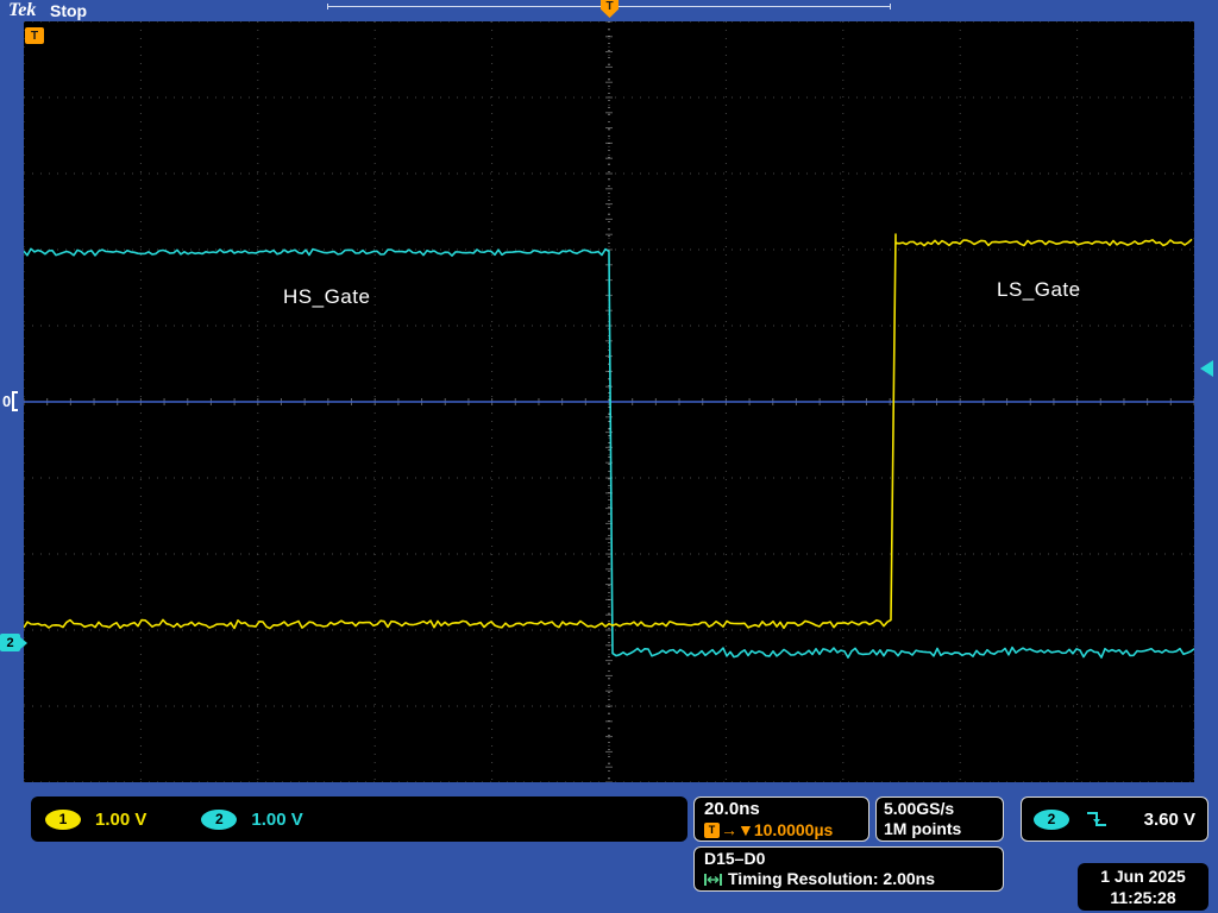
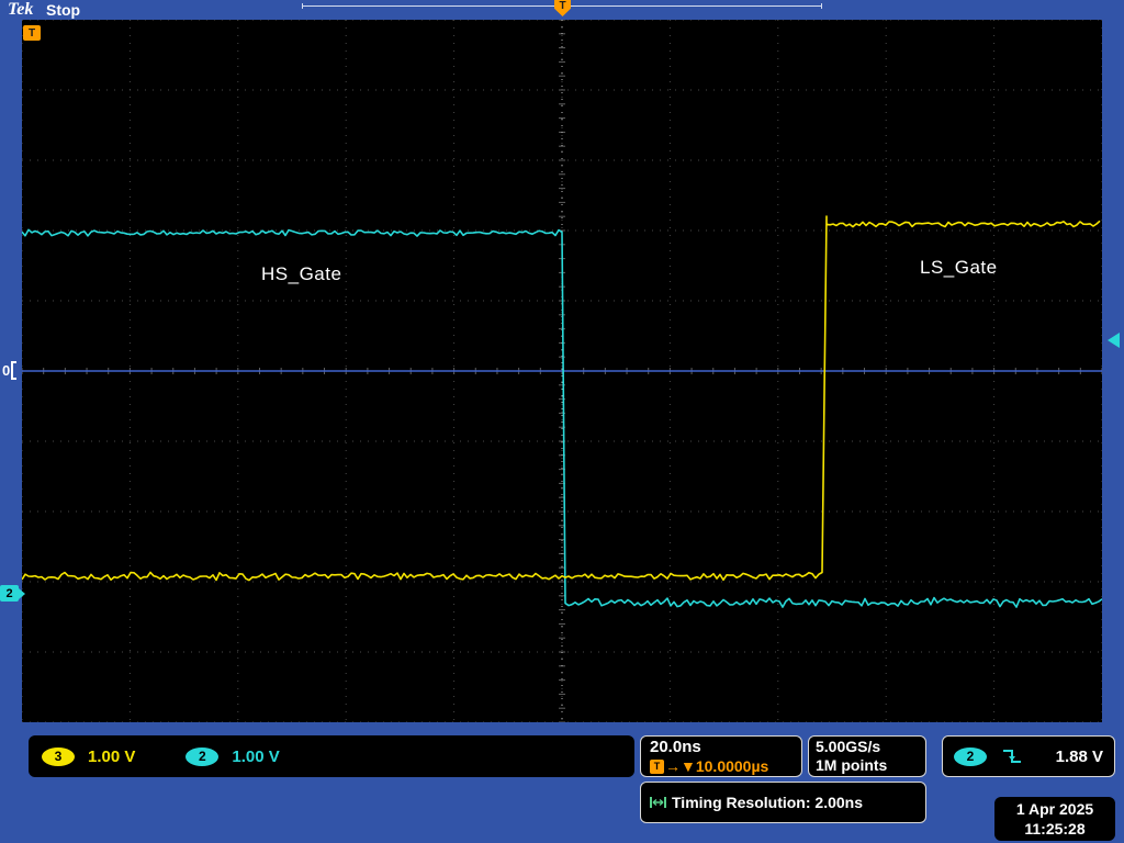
  Tek
  Stop
  T
  HS_Gate
  LS_Gate
  T
  0
  2
- 1
+ 3
  1.00 V
  2
  1.00 V
  20.0ns
  T
  →▼
  10.0000µs
  5.00GS/s
  1M points
  2
- 3.60 V
+ 1.88 V
- D15–D0
  Timing Resolution: 2.00ns
- 1 Jun 2025
+ 1 Apr 2025
  11:25:28
